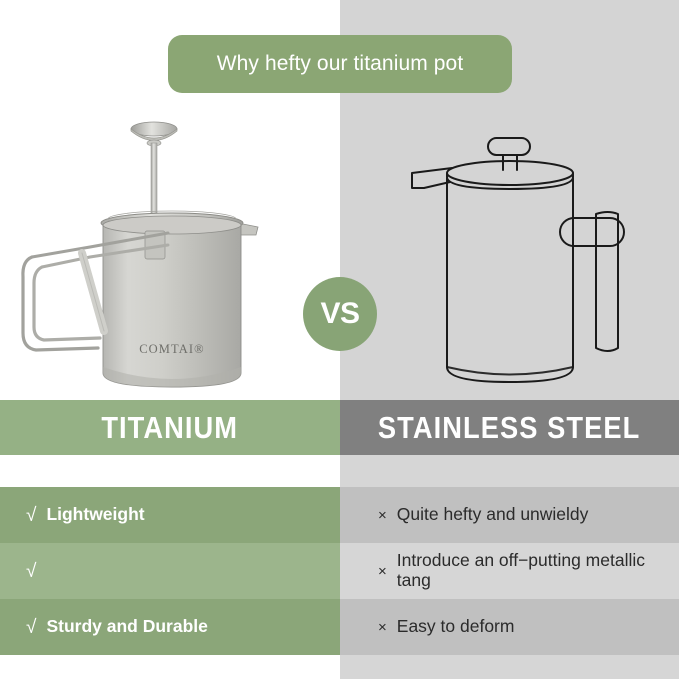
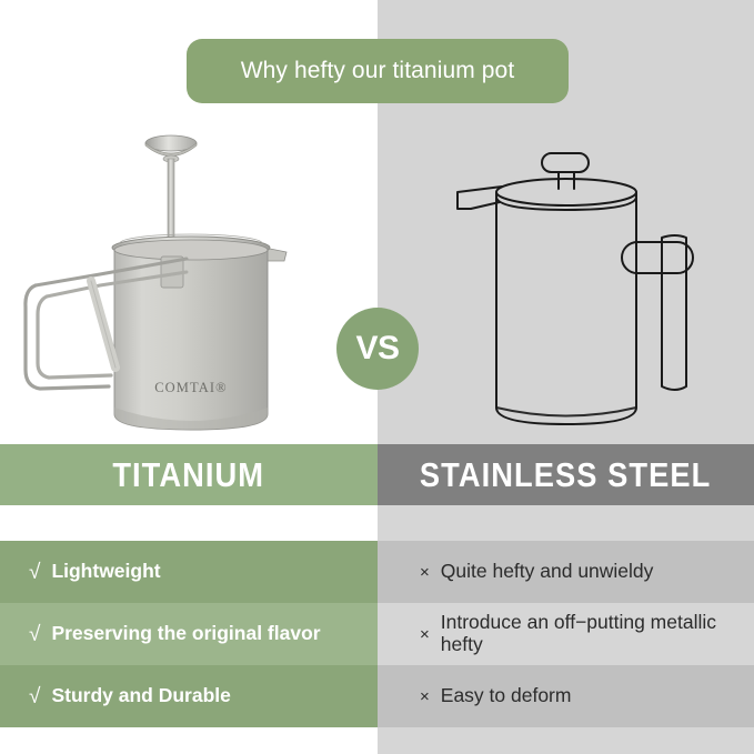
  Why hefty our titanium pot
  COMTAI®
  VS
  TITANIUM
  STAINLESS STEEL
  √
  Lightweight
  √
+ Preserving the original flavor
  √
  Sturdy and Durable
  ×
  Quite hefty and unwieldy
  ×
- Introduce an off−putting metallic tang
+ Introduce an off−putting metallic hefty
  ×
  Easy to deform
